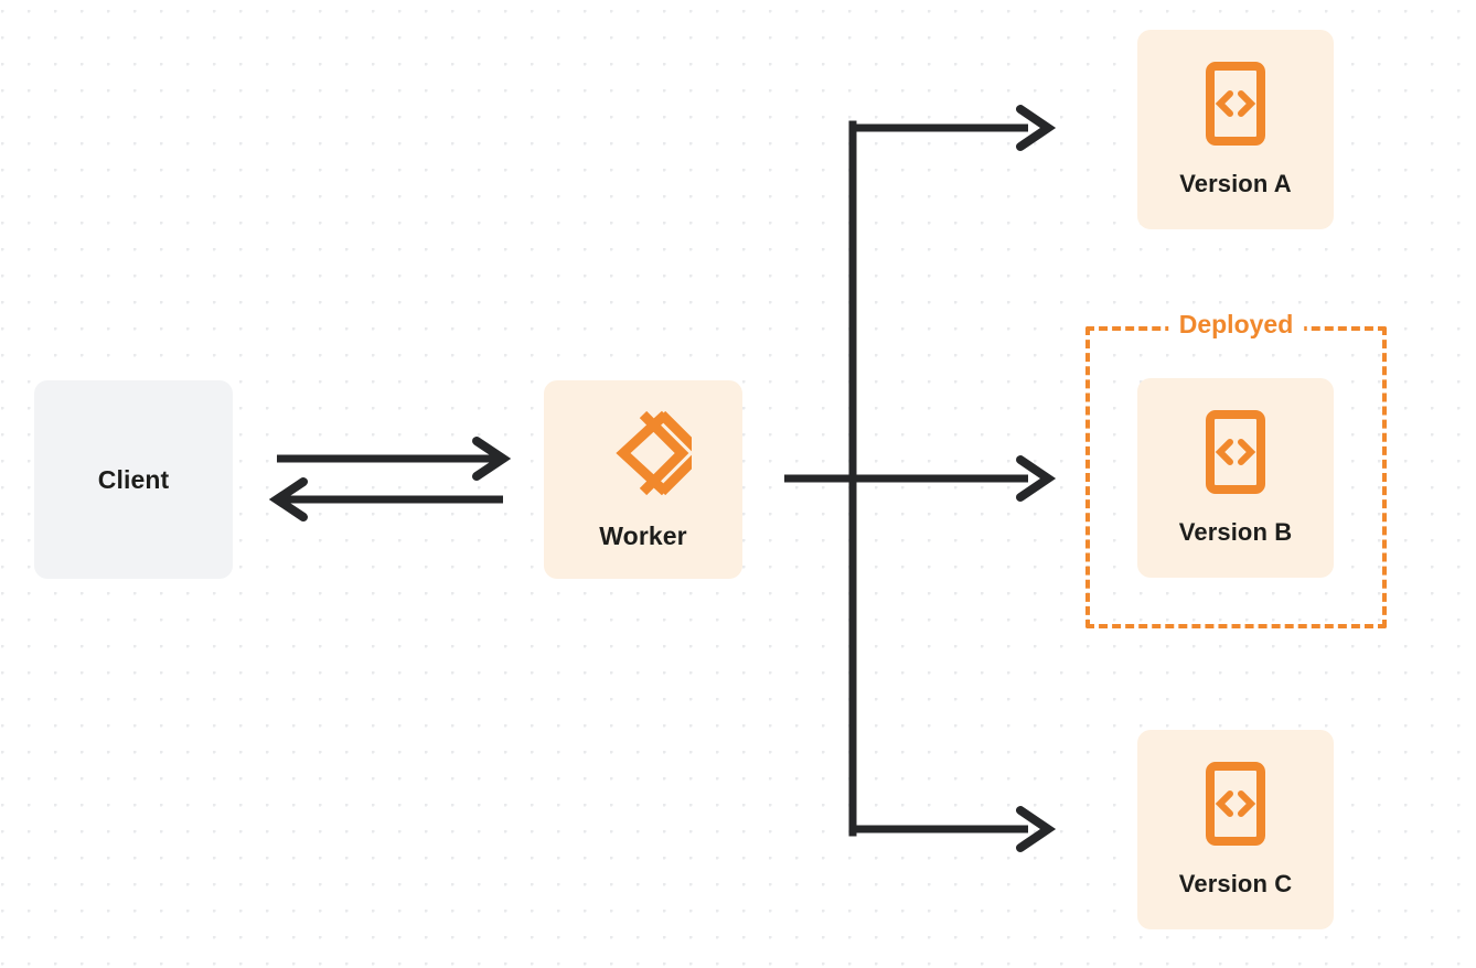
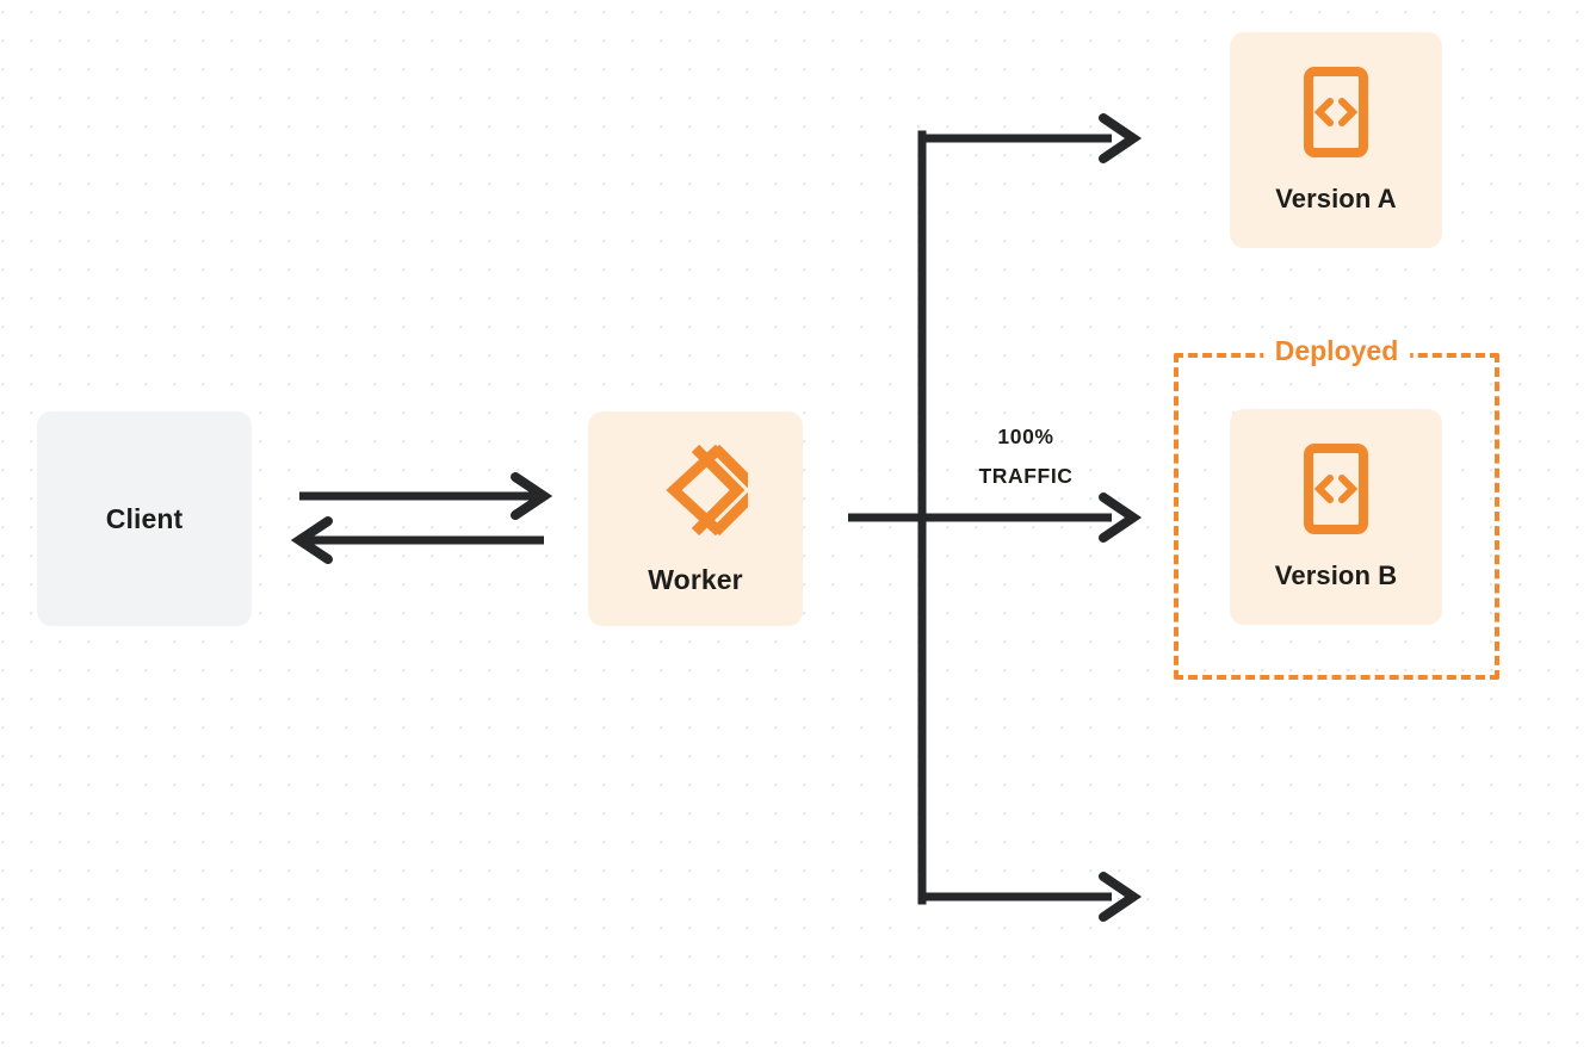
+ 100%
+ TRAFFIC
  Client
  Worker
  Version A
  Deployed
  Version B
- Version C
